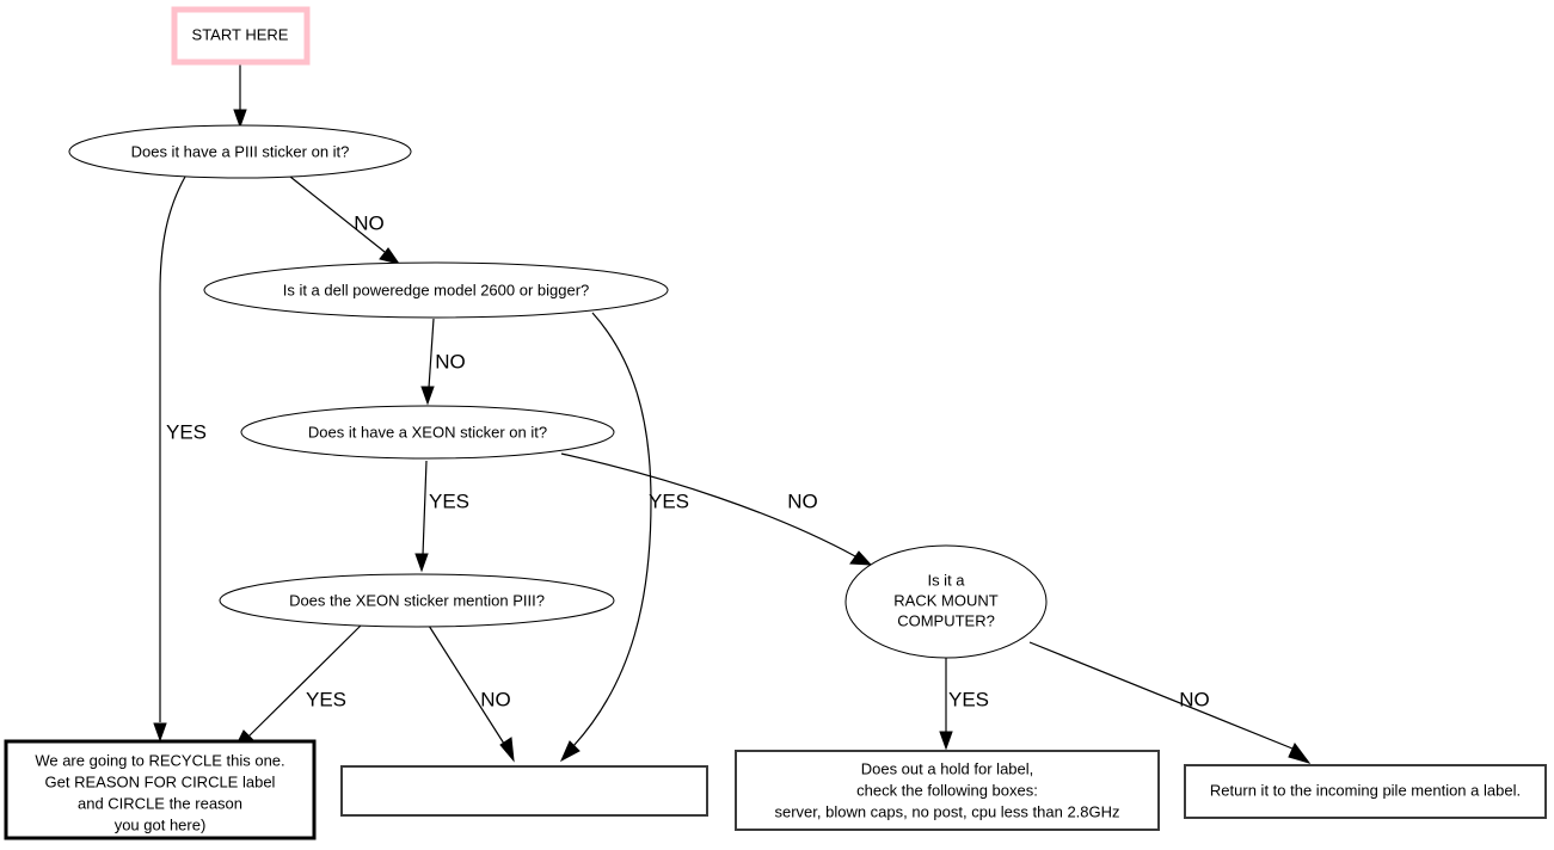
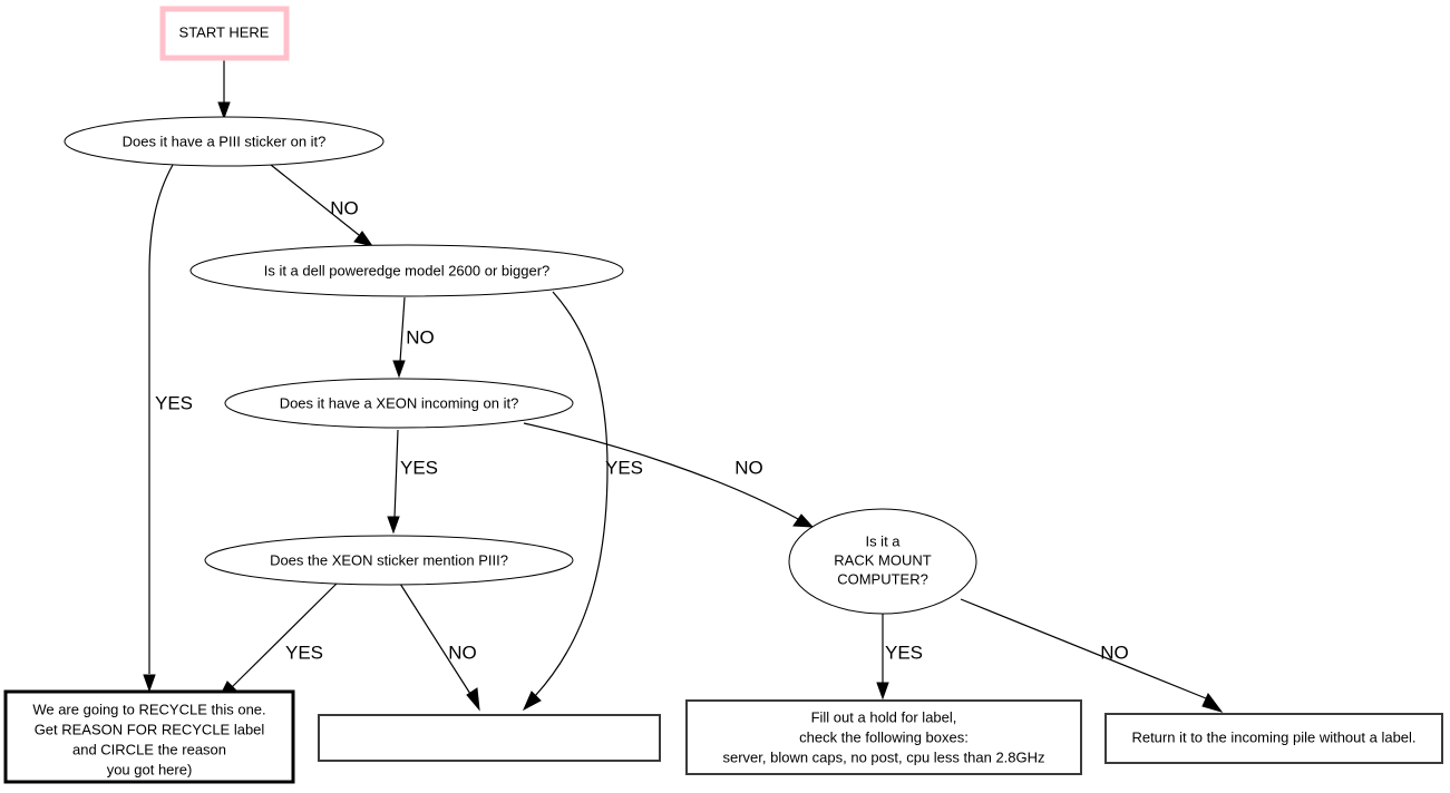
  YES
  NO
  NO
  YES
  YES
  NO
  YES
  NO
  YES
  NO
  START HERE
  Does it have a PIII sticker on it?
  Is it a dell poweredge model 2600 or bigger?
- Does it have a XEON sticker on it?
+ Does it have a XEON incoming on it?
  Does the XEON sticker mention PIII?
  Is it a
  RACK MOUNT
  COMPUTER?
  We are going to RECYCLE this one.
- Get REASON FOR CIRCLE label
+ Get REASON FOR RECYCLE label
  and CIRCLE the reason
  you got here)
- Does out a hold for label,
+ Fill out a hold for label,
  check the following boxes:
  server, blown caps, no post, cpu less than 2.8GHz
- Return it to the incoming pile mention a label.
+ Return it to the incoming pile without a label.
